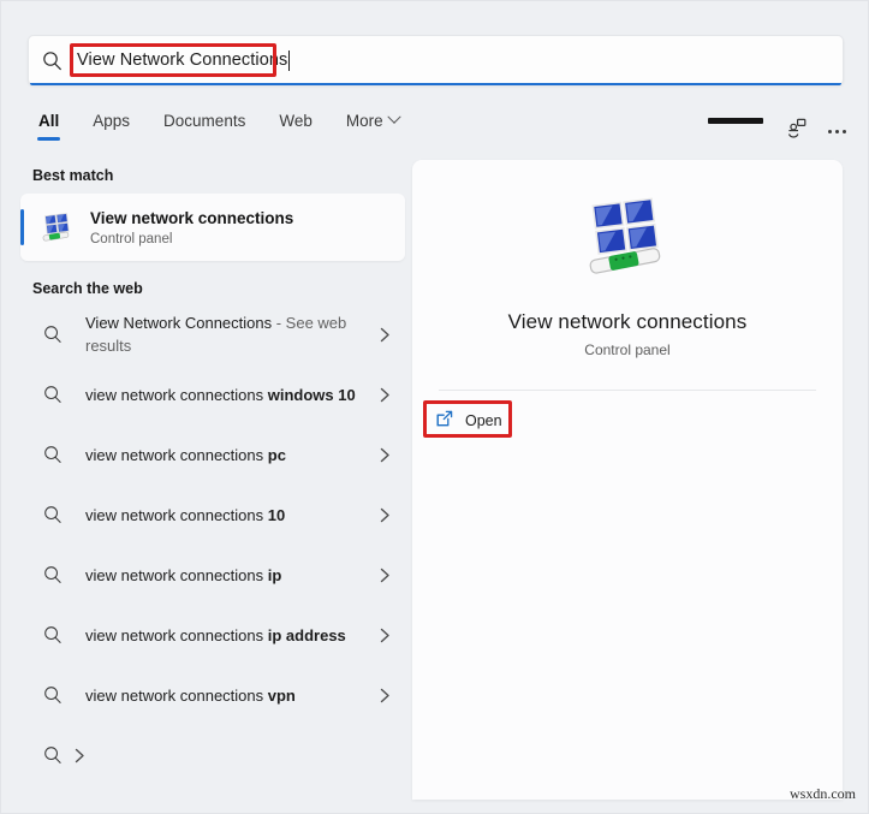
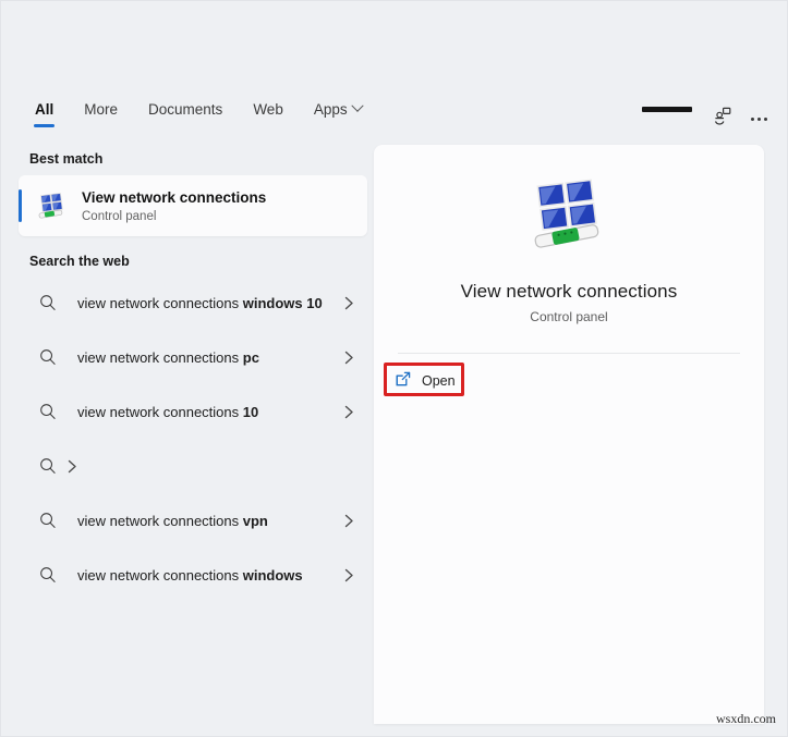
- View Network Connections
  All
- Apps
+ More
  Documents
  Web
- More
+ Apps
  Best match
  View network connections
  Control panel
  Search the web
- View Network Connections - See web results
  view network connections windows 10
  view network connections pc
  view network connections 10
- view network connections ip
- view network connections ip address
  view network connections vpn
+ view network connections windows
  View network connections
  Control panel
  Open
  wsxdn.com
